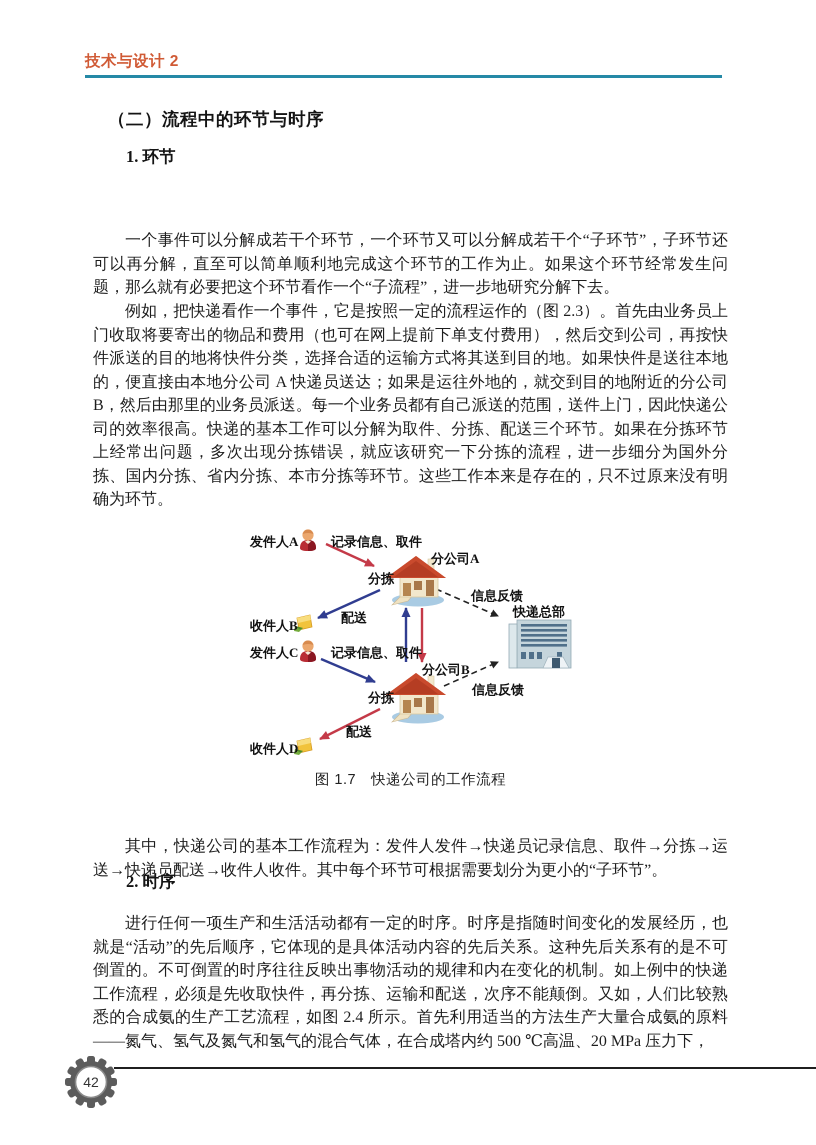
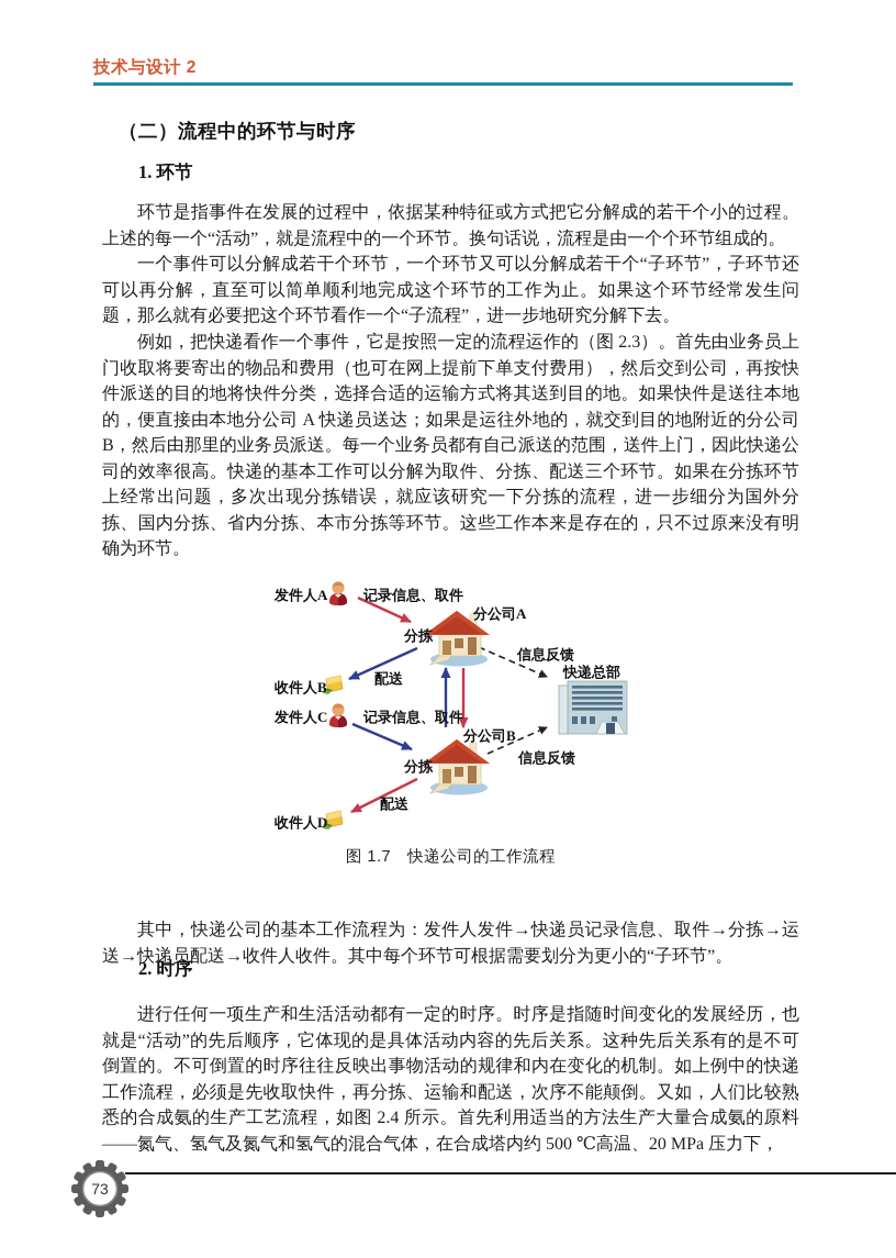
  技术与设计 2
  （二）流程中的环节与时序
  1. 环节
+ 环节是指事件在发展的过程中，依据某种特征或方式把它分解成的若干个小的过程。上述的每一个“活动”，就是流程中的一个环节。换句话说，流程是由一个个环节组成的。
  一个事件可以分解成若干个环节，一个环节又可以分解成若干个“子环节”，子环节还可以再分解，直至可以简单顺利地完成这个环节的工作为止。如果这个环节经常发生问题，那么就有必要把这个环节看作一个“子流程”，进一步地研究分解下去。
  例如，把快递看作一个事件，它是按照一定的流程运作的（图 2.3）。首先由业务员上门收取将要寄出的物品和费用（也可在网上提前下单支付费用），然后交到公司，再按快件派送的目的地将快件分类，选择合适的运输方式将其送到目的地。如果快件是送往本地的，便直接由本地分公司 A 快递员送达；如果是运往外地的，就交到目的地附近的分公司 B，然后由那里的业务员派送。每一个业务员都有自己派送的范围，送件上门，因此快递公司的效率很高。快递的基本工作可以分解为取件、分拣、配送三个环节。如果在分拣环节上经常出问题，多次出现分拣错误，就应该研究一下分拣的流程，进一步细分为国外分拣、国内分拣、省内分拣、本市分拣等环节。这些工作本来是存在的，只不过原来没有明确为环节。
  发件人A
  记录信息、取件
  分公司A
  分拣
  配送
  收件人B
  信息反馈
  快递总部
  发件人C
  记录信息、取件
  分公司B
  分拣
  信息反馈
  配送
  收件人D
  图 1.7 快递公司的工作流程
  其中，快递公司的基本工作流程为：发件人发件→快递员记录信息、取件→分拣→运送→快递员配送→收件人收件。其中每个环节可根据需要划分为更小的“子环节”。
  2. 时序
  进行任何一项生产和生活活动都有一定的时序。时序是指随时间变化的发展经历，也就是“活动”的先后顺序，它体现的是具体活动内容的先后关系。这种先后关系有的是不可倒置的。不可倒置的时序往往反映出事物活动的规律和内在变化的机制。如上例中的快递工作流程，必须是先收取快件，再分拣、运输和配送，次序不能颠倒。又如，人们比较熟悉的合成氨的生产工艺流程，如图 2.4 所示。首先利用适当的方法生产大量合成氨的原料——氮气、氢气及氮气和氢气的混合气体，在合成塔内约 500 ℃高温、20 MPa 压力下，
- 42
+ 73
